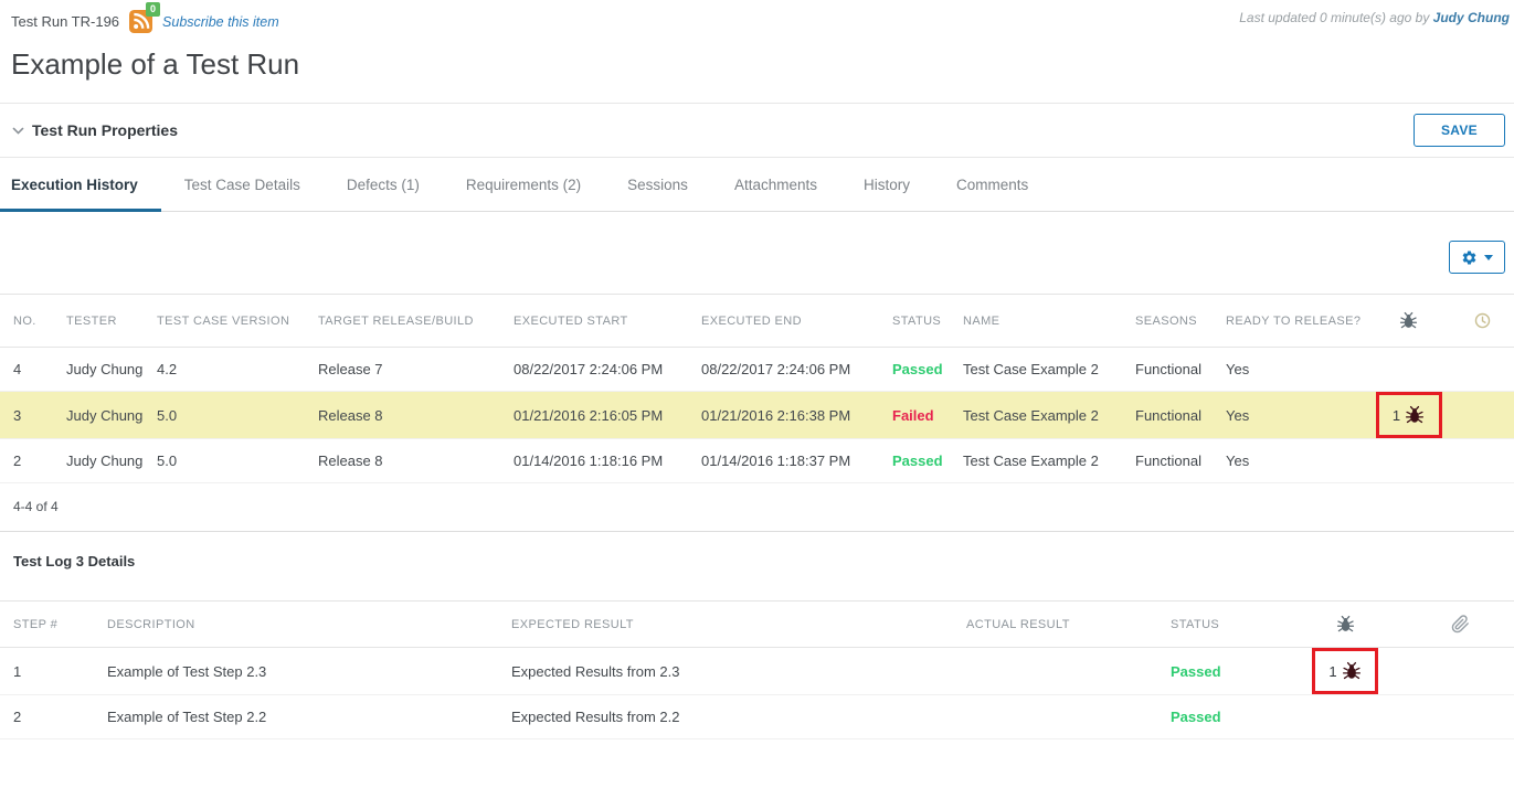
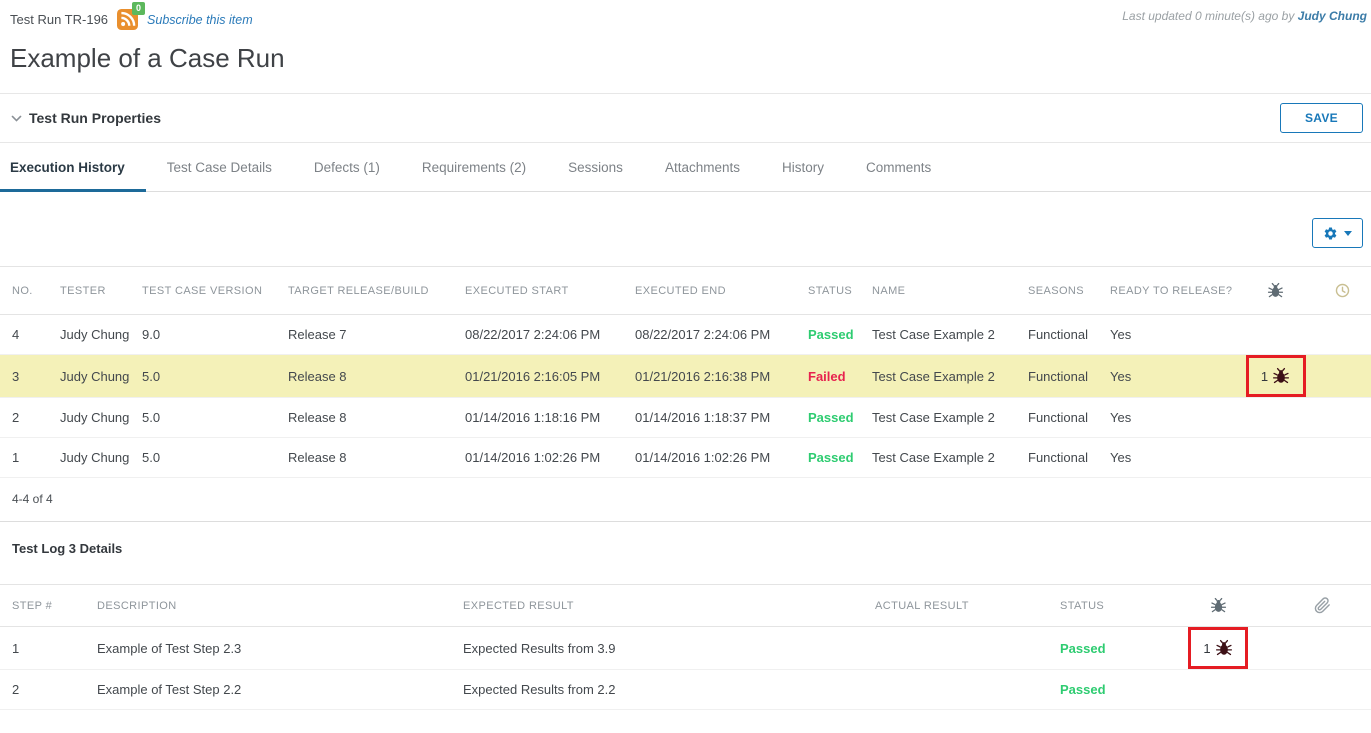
  Test Run TR-196
  0
  Subscribe this item
  Last updated 0 minute(s) ago by Judy Chung
- Example of a Test Run
+ Example of a Case Run
  Test Run Properties
  SAVE
  Execution History
  Test Case Details
  Defects (1)
  Requirements (2)
  Sessions
  Attachments
  History
  Comments
  NO.	TESTER	TEST CASE VERSION	TARGET RELEASE/BUILD	EXECUTED START	EXECUTED END	STATUS	NAME	SEASONS	READY TO RELEASE?
- 4	Judy Chung	4.2	Release 7	08/22/2017 2:24:06 PM	08/22/2017 2:24:06 PM	Passed	Test Case Example 2	Functional	Yes
+ 4	Judy Chung	9.0	Release 7	08/22/2017 2:24:06 PM	08/22/2017 2:24:06 PM	Passed	Test Case Example 2	Functional	Yes
  3	Judy Chung	5.0	Release 8	01/21/2016 2:16:05 PM	01/21/2016 2:16:38 PM	Failed	Test Case Example 2	Functional	Yes	1
  2	Judy Chung	5.0	Release 8	01/14/2016 1:18:16 PM	01/14/2016 1:18:37 PM	Passed	Test Case Example 2	Functional	Yes
+ 1	Judy Chung	5.0	Release 8	01/14/2016 1:02:26 PM	01/14/2016 1:02:26 PM	Passed	Test Case Example 2	Functional	Yes
  4-4 of 4
  Test Log 3 Details
  STEP #	DESCRIPTION	EXPECTED RESULT	ACTUAL RESULT	STATUS
- 1	Example of Test Step 2.3	Expected Results from 2.3		Passed	1
+ 1	Example of Test Step 2.3	Expected Results from 3.9		Passed	1
  2	Example of Test Step 2.2	Expected Results from 2.2		Passed
